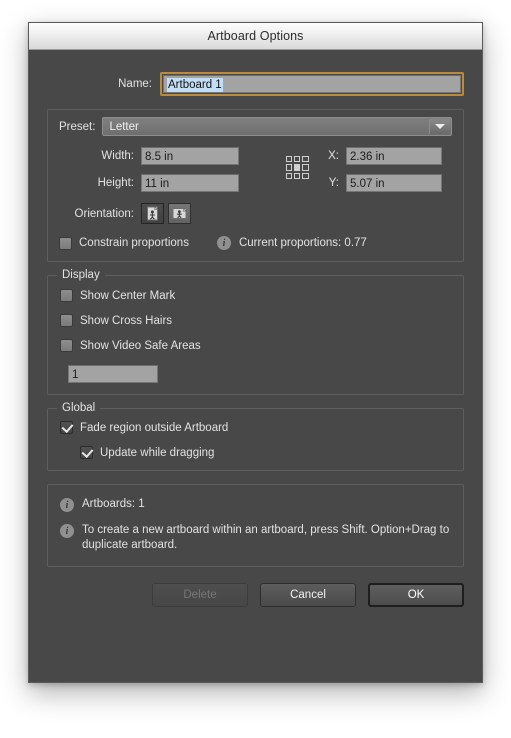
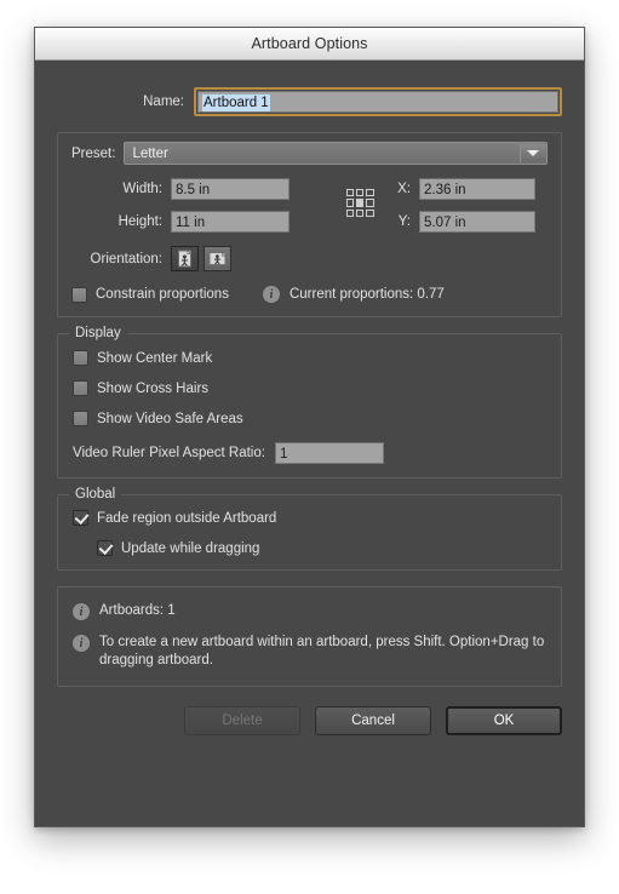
  Artboard Options
  Name:
  Artboard 1
  Preset:
  Letter
  Width:
  8.5 in
  Height:
  11 in
  X:
  2.36 in
  Y:
  5.07 in
  Orientation:
  Constrain proportions
  i
  Current proportions: 0.77
  Display
  Show Center Mark
  Show Cross Hairs
  Show Video Safe Areas
+ Video Ruler Pixel Aspect Ratio:
  1
  Global
  Fade region outside Artboard
  Update while dragging
  i
  Artboards: 1
  i
- To create a new artboard within an artboard, press Shift. Option+Drag to duplicate artboard.
+ To create a new artboard within an artboard, press Shift. Option+Drag to dragging artboard.
  Delete
  Cancel
  OK
